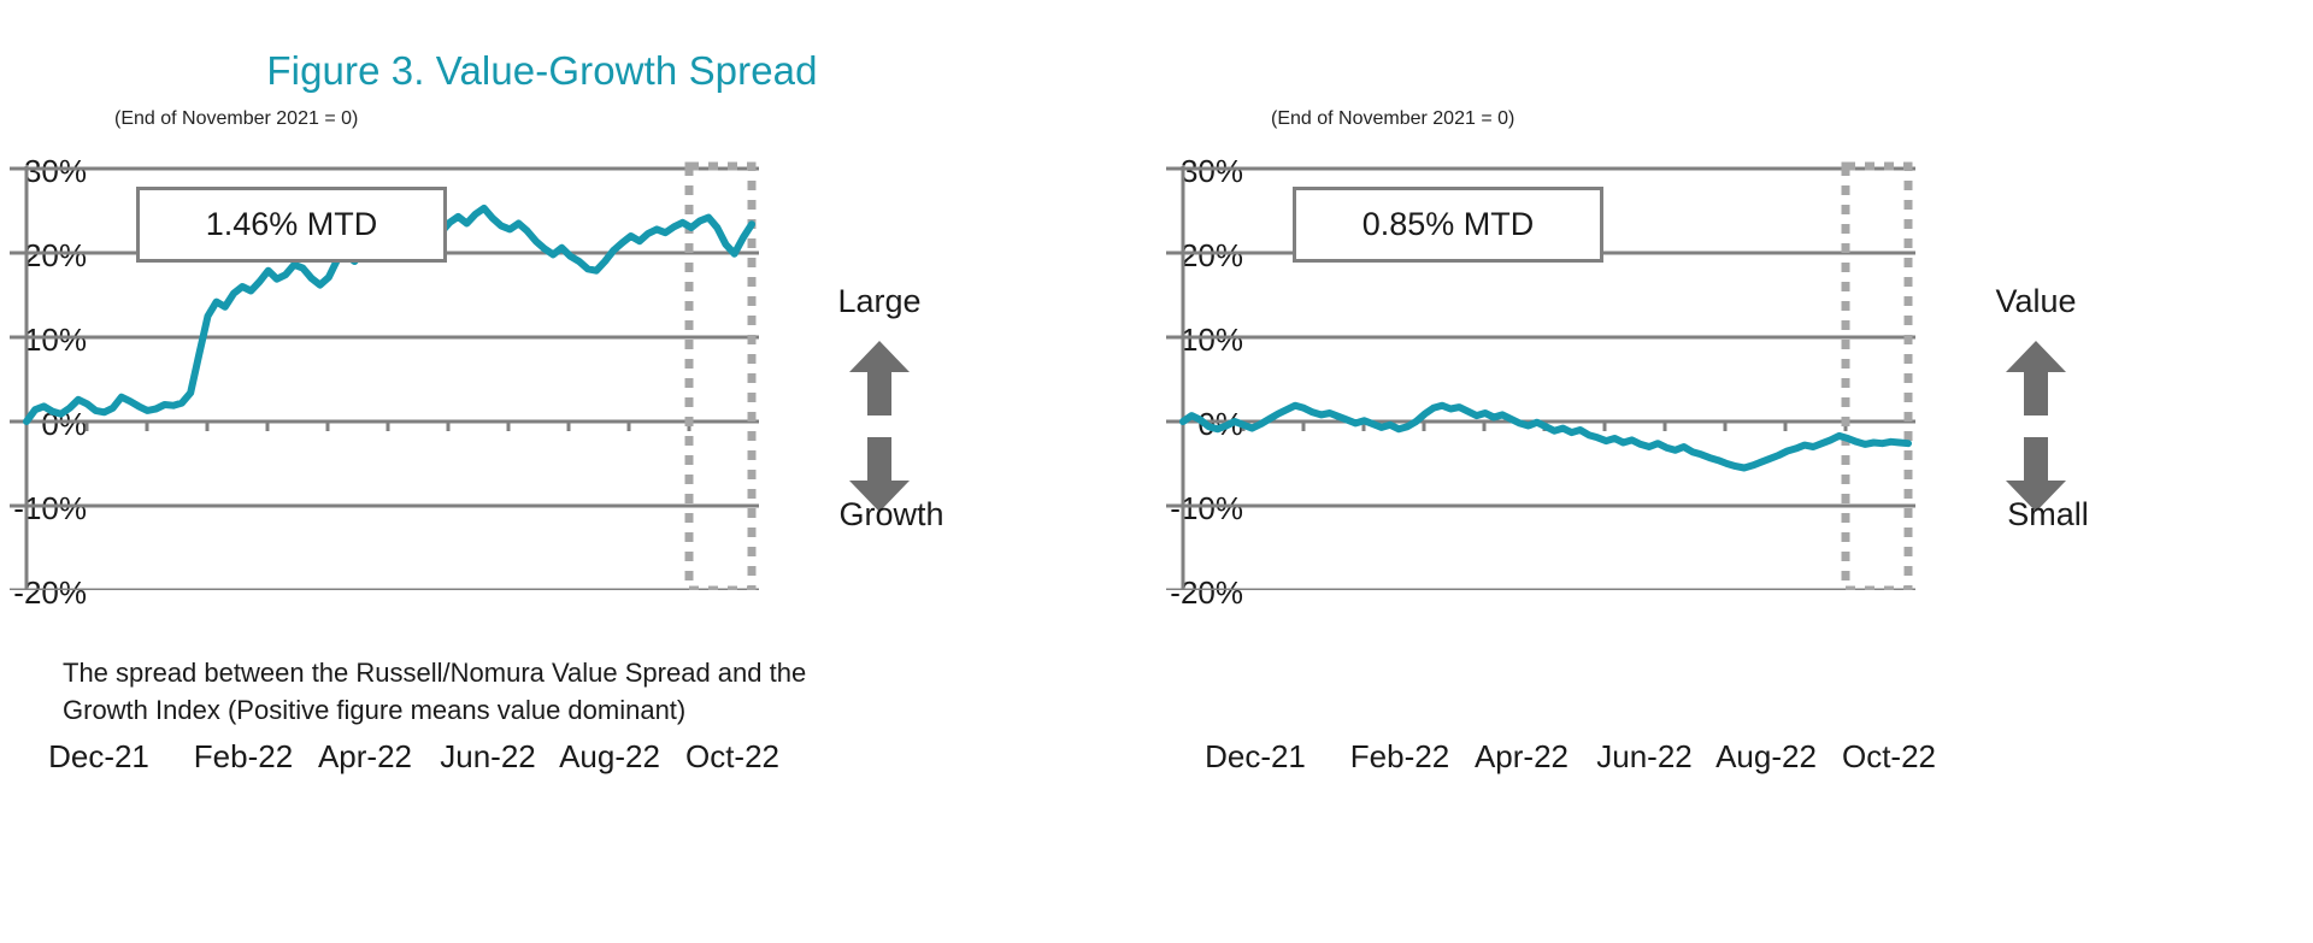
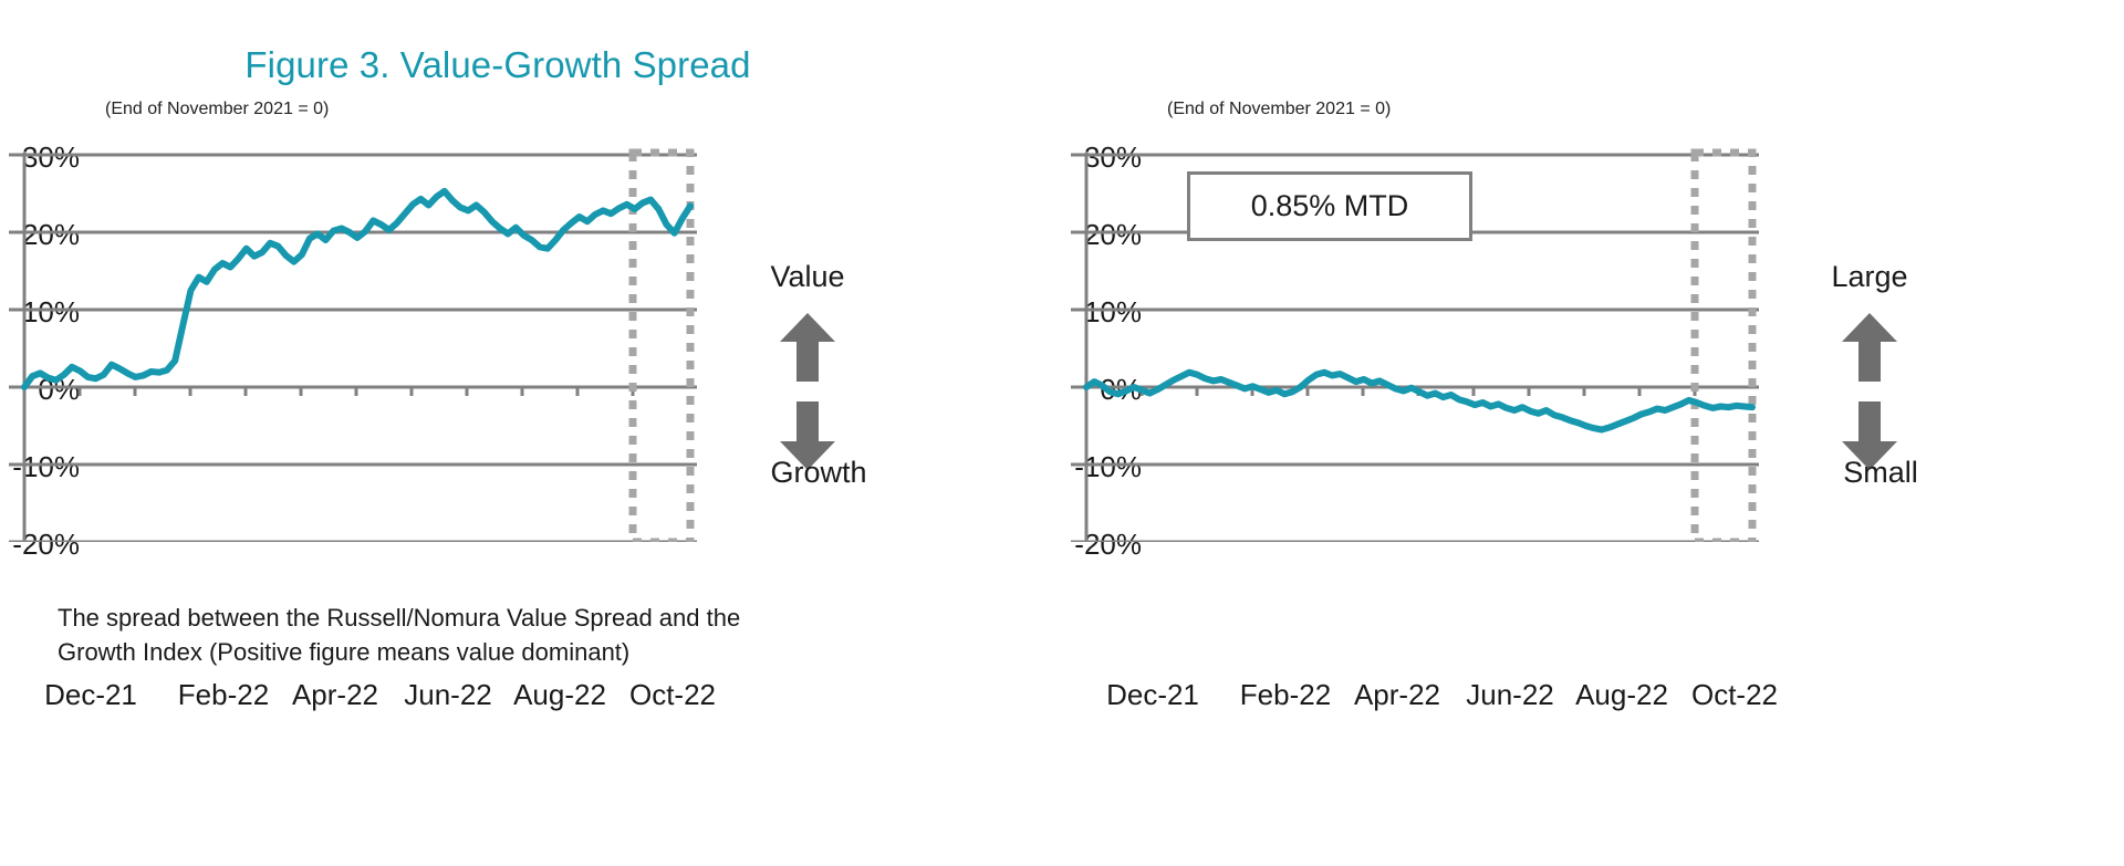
  Figure 3. Value-Growth Spread
  (End of November 2021 = 0)
  30%
  20%
  10%
  0%
  -10%
  -20%
  Dec-21
  Feb-22
  Apr-22
  Jun-22
  Aug-22
  Oct-22
- 1.46% MTD
- Large
+ Value
  Growth
  The spread between the Russell/Nomura Value Spread and the
  Growth Index (Positive figure means value dominant)
  (End of November 2021 = 0)
  30%
  20%
  10%
  -10%
  -20%
  Dec-21
  Feb-22
  Apr-22
  Jun-22
  Aug-22
  Oct-22
  0.85% MTD
- Value
+ Large
  Small
